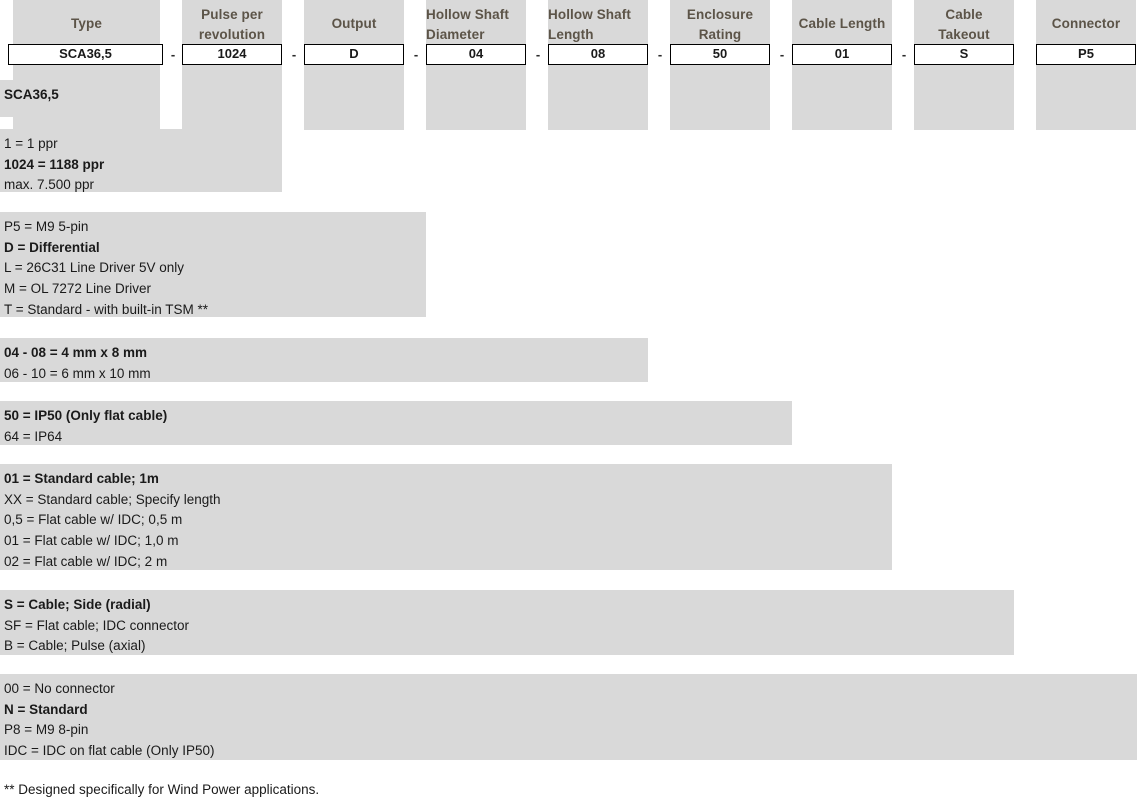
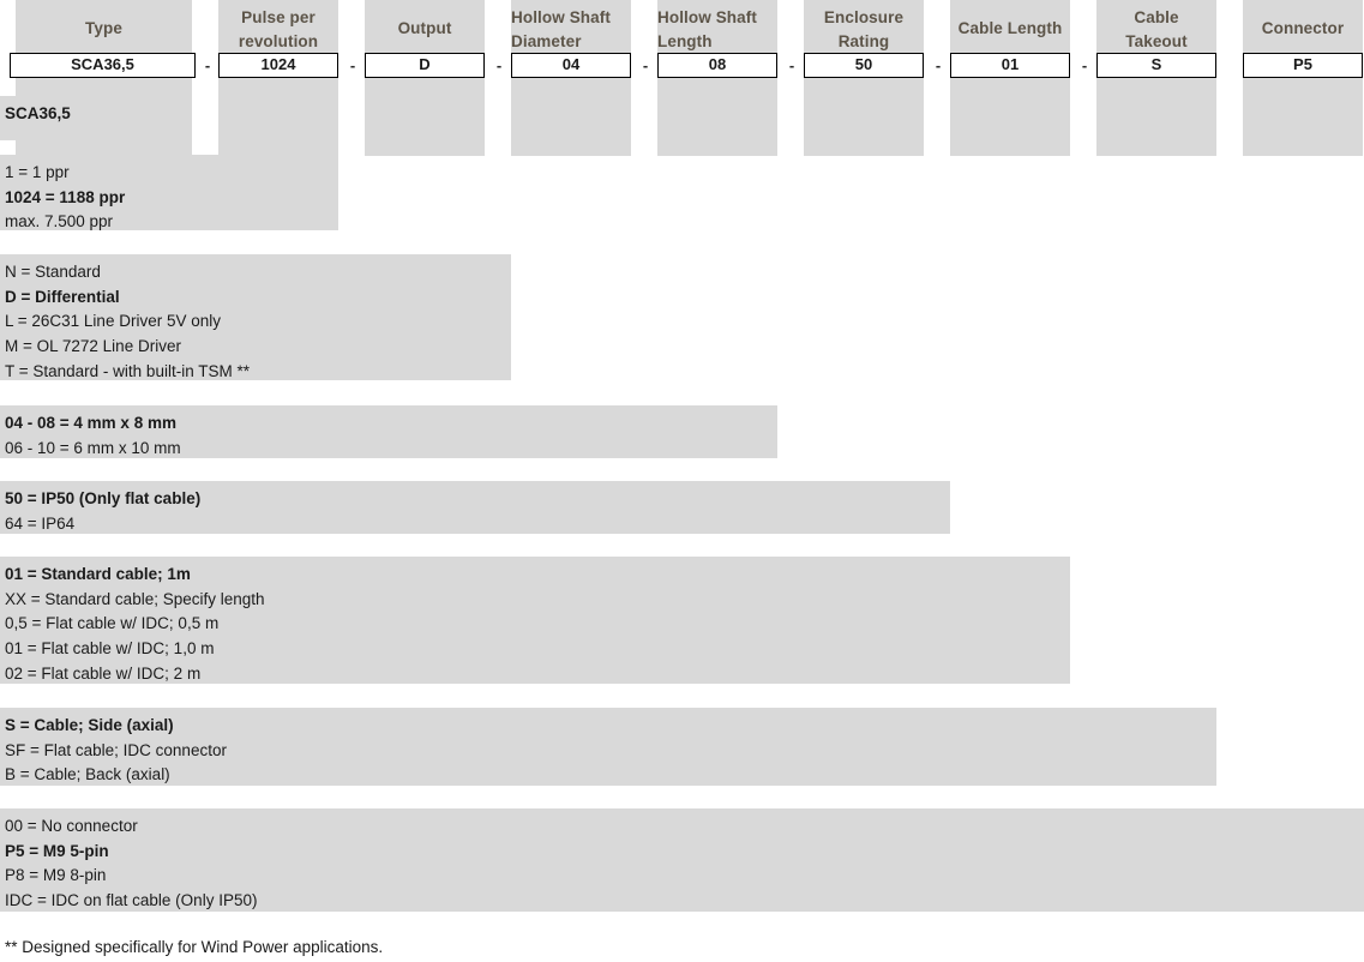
  Type
  SCA36,5
  -
  Pulse per
  revolution
  1024
  -
  Output
  D
  -
  Hollow Shaft
  Diameter
  04
  -
  Hollow Shaft
  Length
  08
  -
  Enclosure
  Rating
  50
  -
  Cable Length
  01
  -
  Cable
  Takeout
  S
  Connector
  P5
  SCA36,5
  1 = 1 ppr
  1024 = 1188 ppr
  max. 7.500 ppr
- P5 = M9 5-pin
+ N = Standard
  D = Differential
  L = 26C31 Line Driver 5V only
  M = OL 7272 Line Driver
  T = Standard - with built-in TSM **
  04 - 08 = 4 mm x 8 mm
  06 - 10 = 6 mm x 10 mm
  50 = IP50 (Only flat cable)
  64 = IP64
  01 = Standard cable; 1m
  XX = Standard cable; Specify length
  0,5 = Flat cable w/ IDC; 0,5 m
  01 = Flat cable w/ IDC; 1,0 m
  02 = Flat cable w/ IDC; 2 m
- S = Cable; Side (radial)
+ S = Cable; Side (axial)
  SF = Flat cable; IDC connector
- B = Cable; Pulse (axial)
+ B = Cable; Back (axial)
  00 = No connector
- N = Standard
+ P5 = M9 5-pin
  P8 = M9 8-pin
  IDC = IDC on flat cable (Only IP50)
  ** Designed specifically for Wind Power applications.
